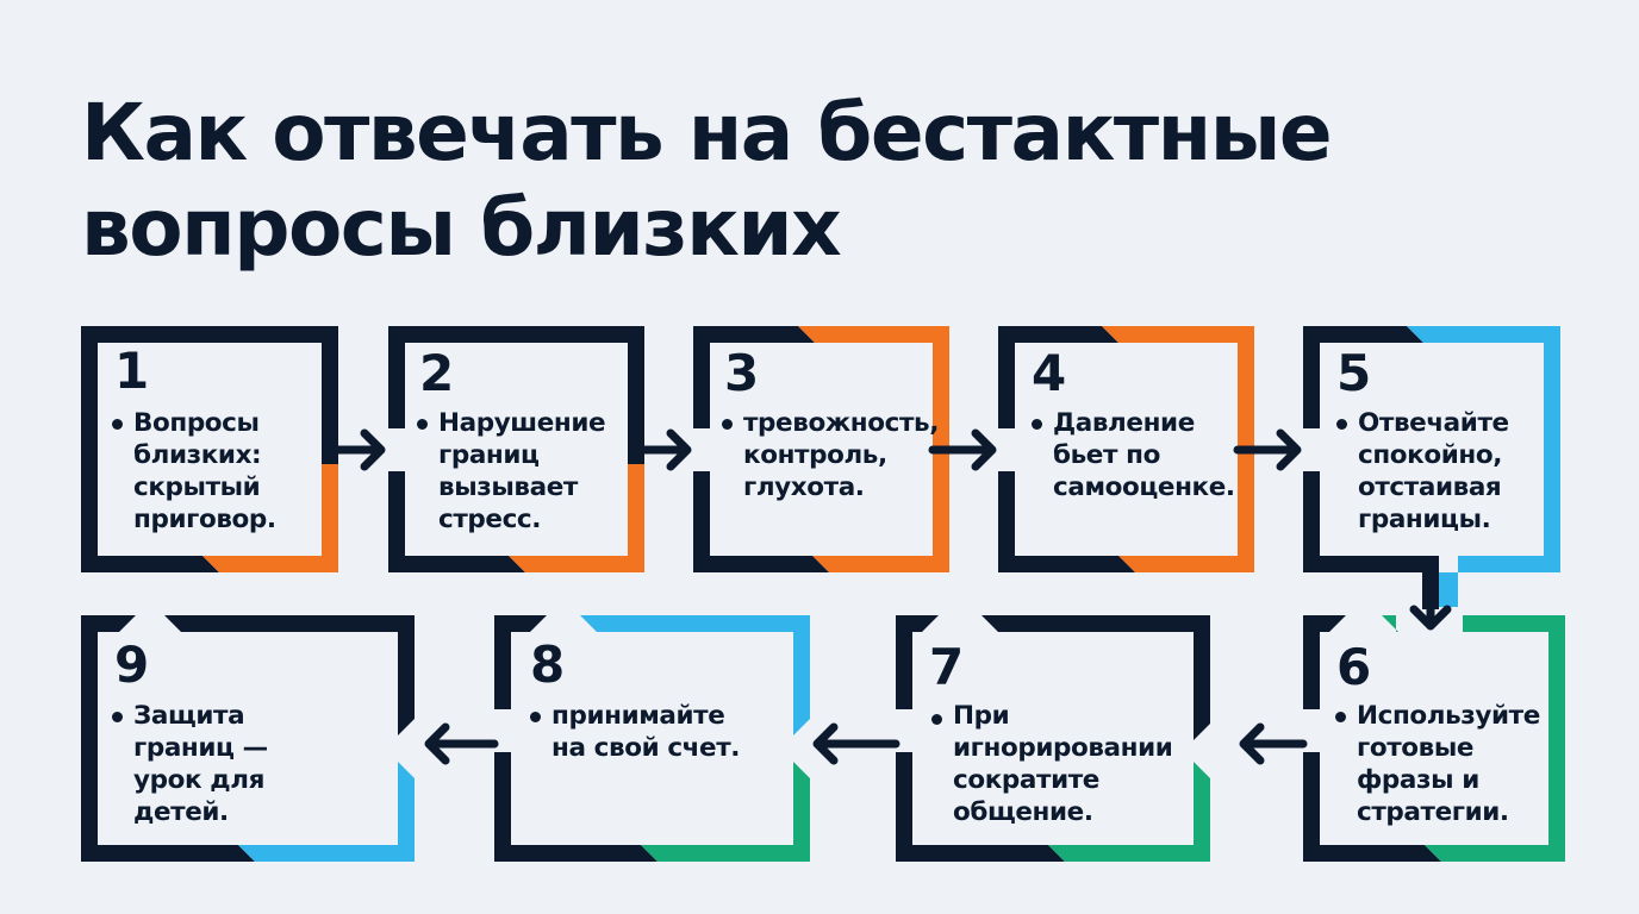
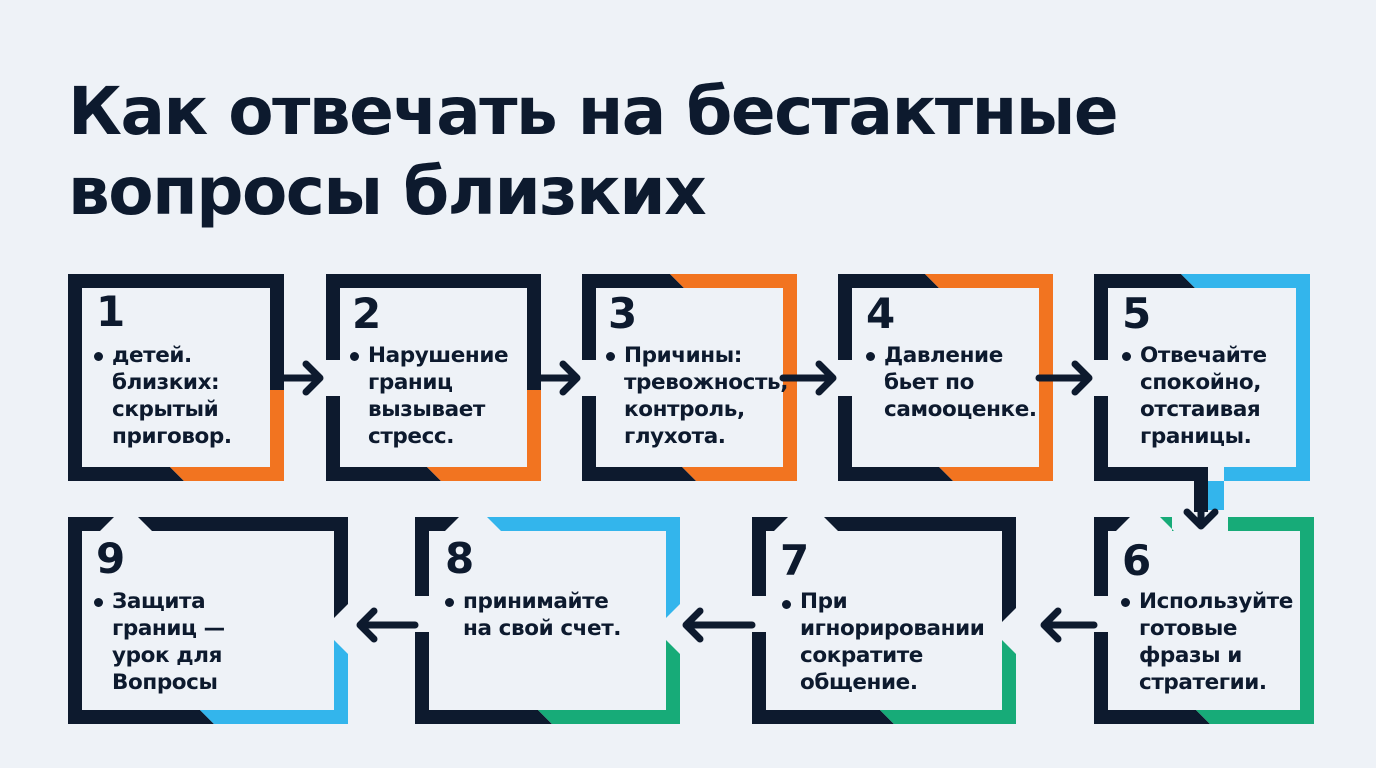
  Как отвечать на бестактные
  вопросы близких
  1
- Вопросы
+ детей.
  близких:
  скрытый
  приговор.
  2
  Нарушение
  границ
  вызывает
  стресс.
  3
+ Причины:
  тревожность,
  контроль,
  глухота.
  4
  Давление
  бьет по
  самооценке.
  5
  Отвечайте
  спокойно,
  отстаивая
  границы.
  6
  Используйте
  готовые
  фразы и
  стратегии.
  7
  При
  игнорировании
  сократите
  общение.
  8
  принимайте
  на свой счет.
  9
  Защита
  границ —
  урок для
- детей.
+ Вопросы
